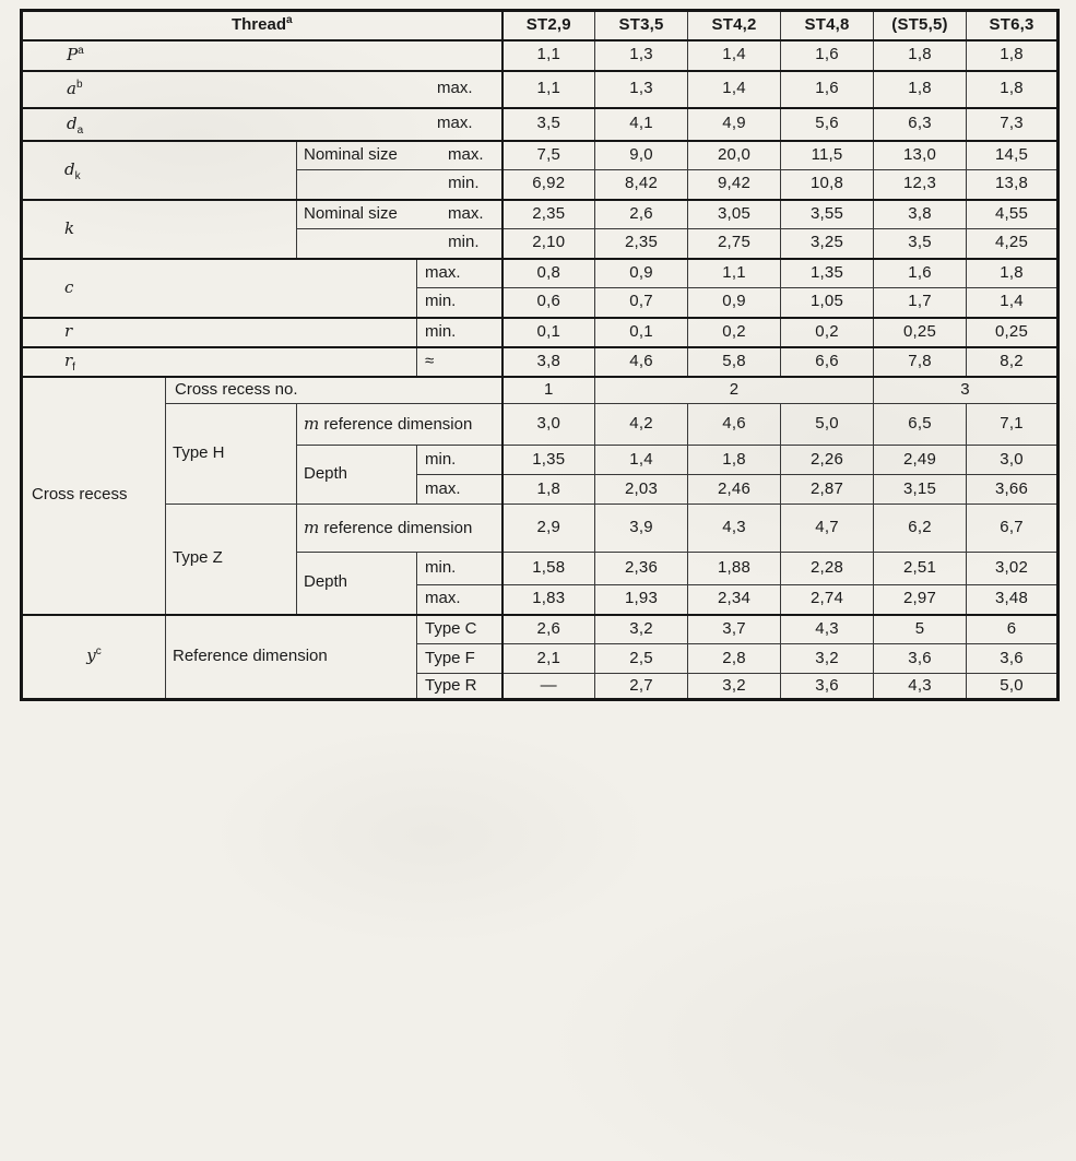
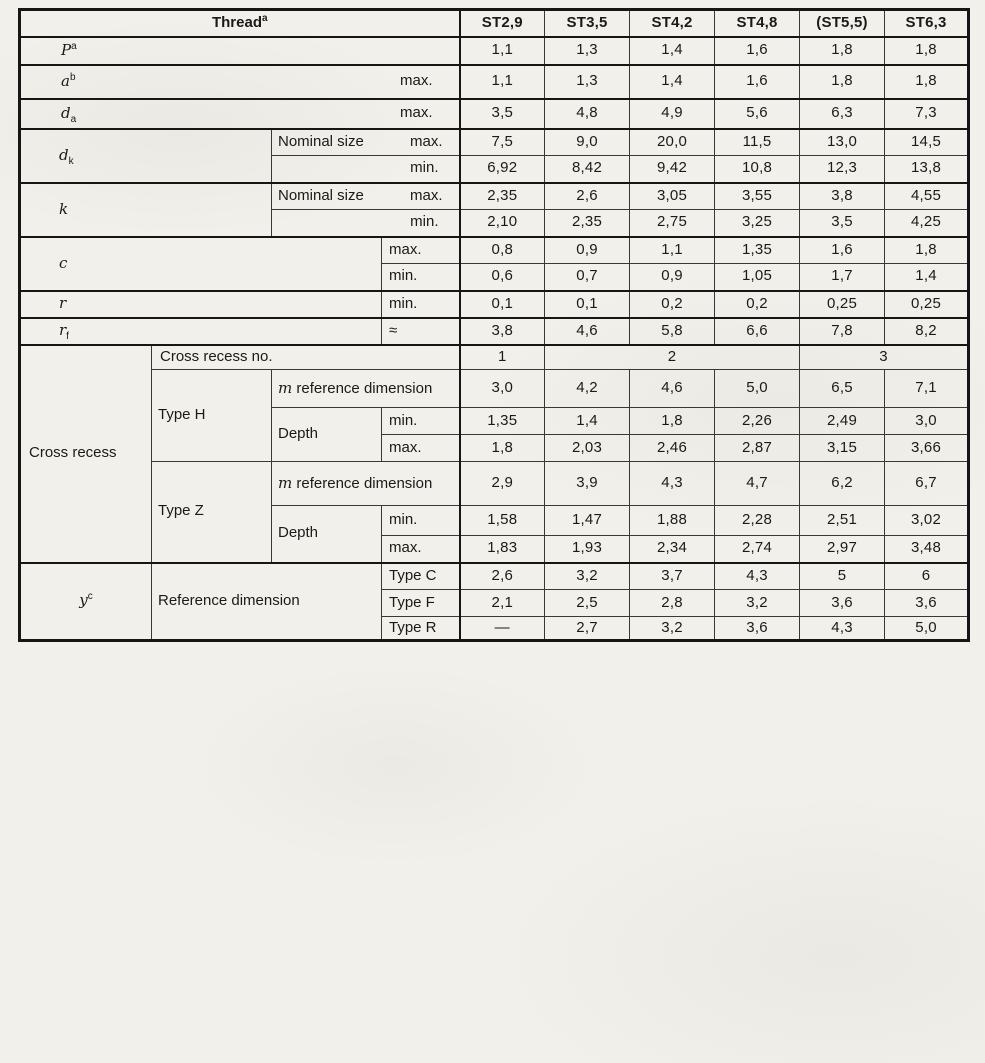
  Threada	ST2,9	ST3,5	ST4,2	ST4,8	(ST5,5)	ST6,3
  Pa	1,1	1,3	1,4	1,6	1,8	1,8
  ab max.	1,1	1,3	1,4	1,6	1,8	1,8
- damax.	3,5	4,1	4,9	5,6	6,3	7,3
+ damax.	3,5	4,8	4,9	5,6	6,3	7,3
  dk	Nominal size max.	7,5	9,0	20,0	11,5	13,0	14,5
  min.	6,92	8,42	9,42	10,8	12,3	13,8
  k	Nominal size max.	2,35	2,6	3,05	3,55	3,8	4,55
  min.	2,10	2,35	2,75	3,25	3,5	4,25
  c	max.	0,8	0,9	1,1	1,35	1,6	1,8
  min.	0,6	0,7	0,9	1,05	1,7	1,4
  r	min.	0,1	0,1	0,2	0,2	0,25	0,25
  rf	≈	3,8	4,6	5,8	6,6	7,8	8,2
  Cross recess	Cross recess no.	1	2	3
  Type H	m reference dimension	3,0	4,2	4,6	5,0	6,5	7,1
  Depth	min.	1,35	1,4	1,8	2,26	2,49	3,0
  max.	1,8	2,03	2,46	2,87	3,15	3,66
  Type Z	m reference dimension	2,9	3,9	4,3	4,7	6,2	6,7
- Depth	min.	1,58	2,36	1,88	2,28	2,51	3,02
+ Depth	min.	1,58	1,47	1,88	2,28	2,51	3,02
  max.	1,83	1,93	2,34	2,74	2,97	3,48
  yc	Reference dimension	Type C	2,6	3,2	3,7	4,3	5	6
  Type F	2,1	2,5	2,8	3,2	3,6	3,6
  Type R	—	2,7	3,2	3,6	4,3	5,0
